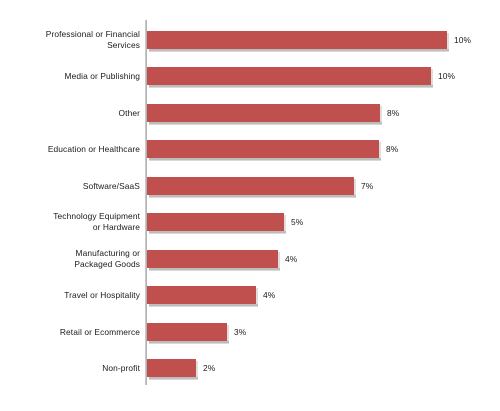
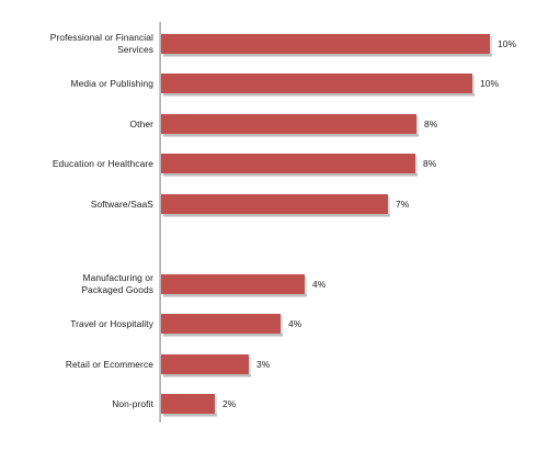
  Professional or Financial
  Services
  10%
  Media or Publishing
  10%
  Other
  8%
  Education or Healthcare
  8%
  Software/SaaS
  7%
- Technology Equipment
- or Hardware
- 5%
  Manufacturing or
  Packaged Goods
  4%
  Travel or Hospitality
  4%
  Retail or Ecommerce
  3%
  Non-profit
  2%
